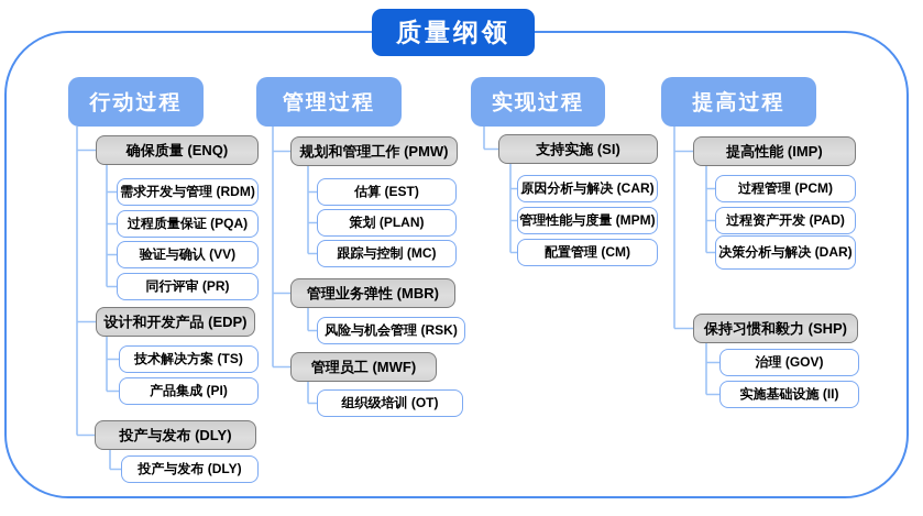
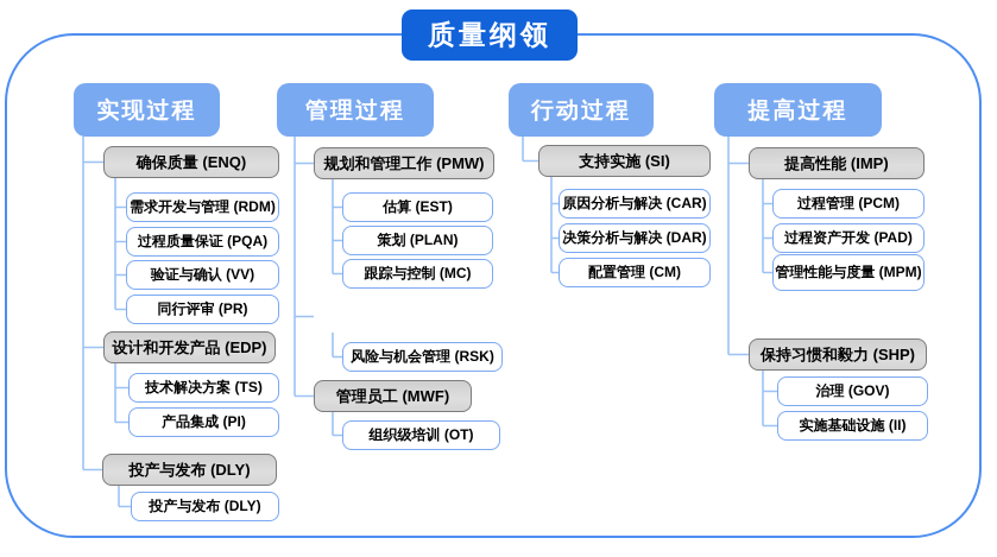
  质量纲领
- 行动过程
+ 实现过程
  管理过程
- 实现过程
+ 行动过程
  提高过程
  确保质量 (ENQ)
  需求开发与管理 (RDM)
  过程质量保证 (PQA)
  验证与确认 (VV)
  同行评审 (PR)
  设计和开发产品 (EDP)
  技术解决方案 (TS)
  产品集成 (PI)
  投产与发布 (DLY)
  投产与发布 (DLY)
  规划和管理工作 (PMW)
  估算 (EST)
  策划 (PLAN)
  跟踪与控制 (MC)
- 管理业务弹性 (MBR)
  风险与机会管理 (RSK)
  管理员工 (MWF)
  组织级培训 (OT)
  支持实施 (SI)
  原因分析与解决 (CAR)
- 管理性能与度量 (MPM)
+ 决策分析与解决 (DAR)
  配置管理 (CM)
  提高性能 (IMP)
  过程管理 (PCM)
  过程资产开发 (PAD)
- 决策分析与解决 (DAR)
+ 管理性能与度量 (MPM)
  保持习惯和毅力 (SHP)
  治理 (GOV)
  实施基础设施 (II)
